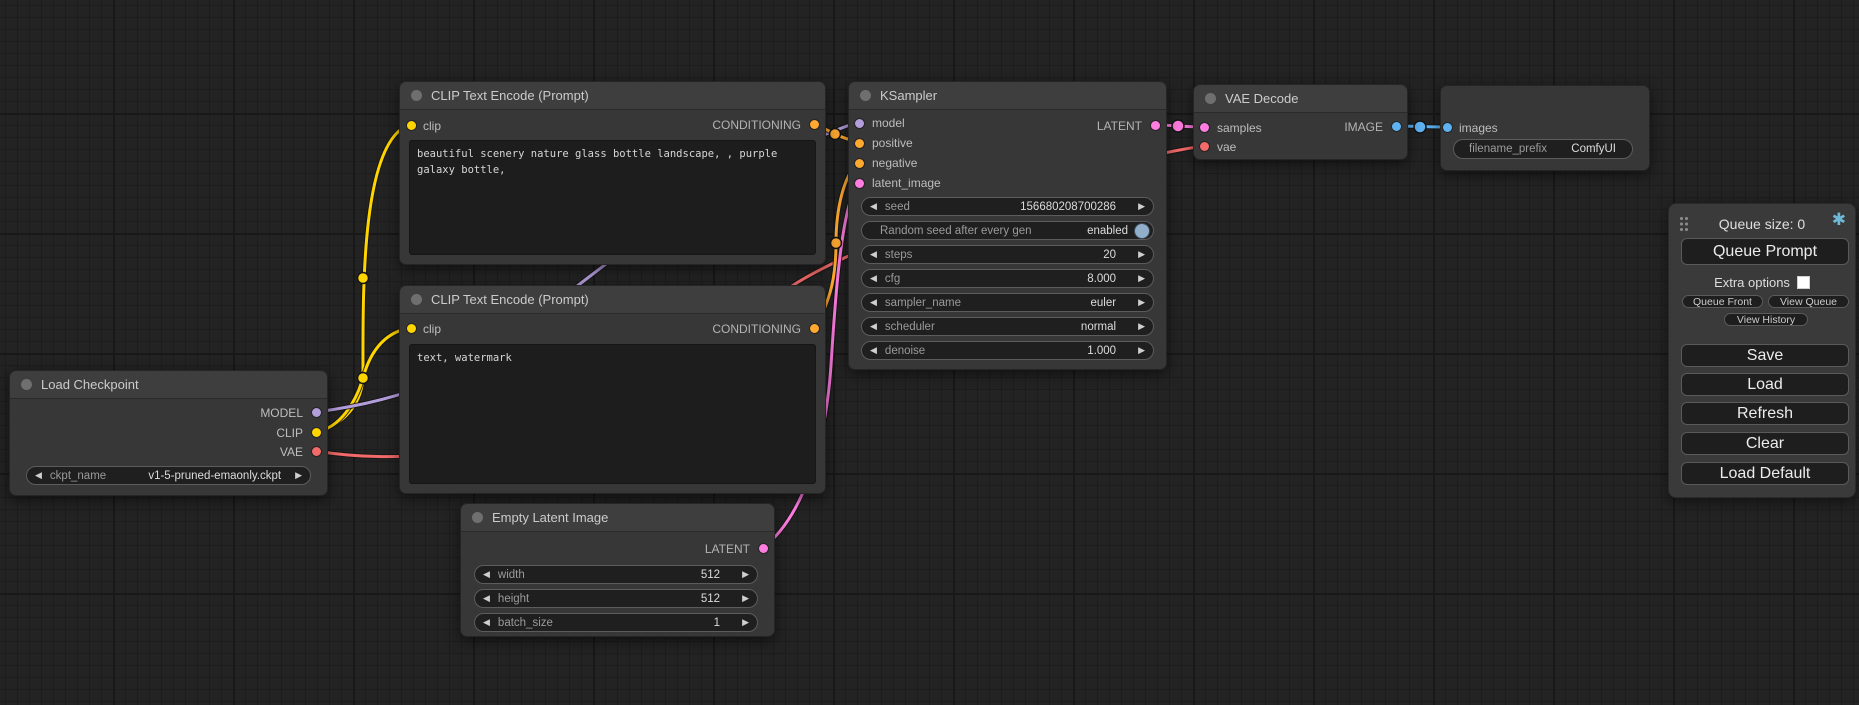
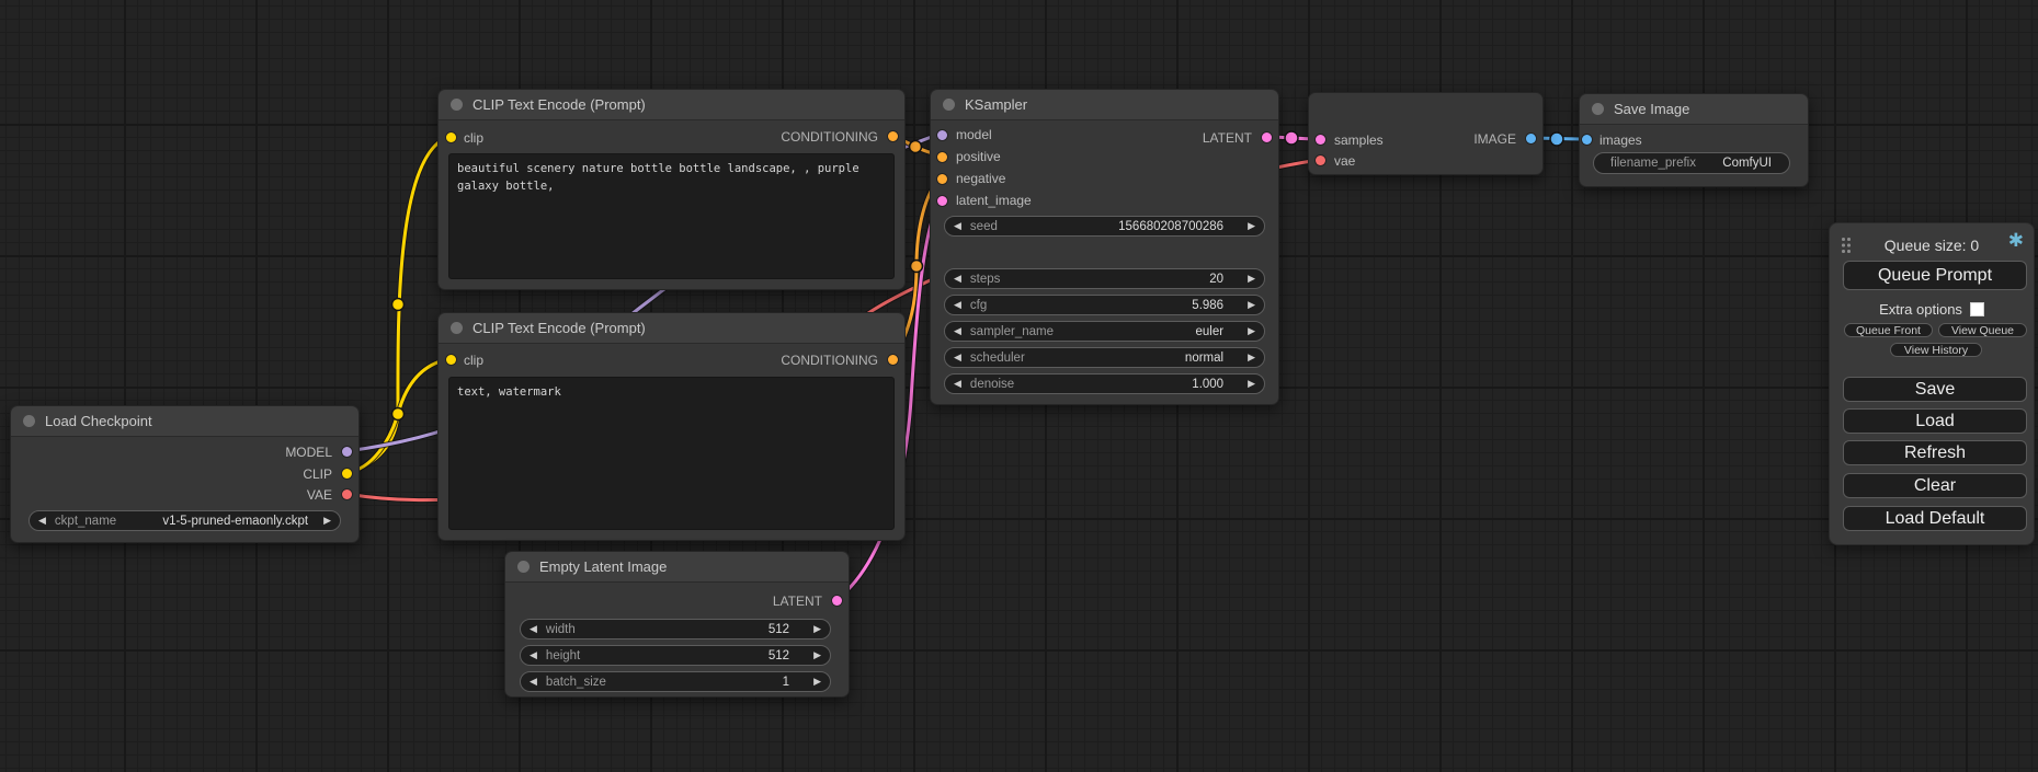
  Load Checkpoint
  MODEL
  CLIP
  VAE
  ◀
  ckpt_name
  v1-5-pruned-emaonly.ckpt
  ▶
  CLIP Text Encode (Prompt)
  clip
  CONDITIONING
- beautiful scenery nature glass bottle landscape, , purple galaxy bottle,
+ beautiful scenery nature bottle bottle landscape, , purple galaxy bottle,
  CLIP Text Encode (Prompt)
  clip
  CONDITIONING
  text, watermark
  KSampler
  model
  positive
  negative
  latent_image
  LATENT
  ◀
  seed
  156680208700286
  ▶
- Random seed after every gen
- enabled
  ◀
  steps
  20
  ▶
  ◀
  cfg
- 8.000
+ 5.986
  ▶
  ◀
  sampler_name
  euler
  ▶
  ◀
  scheduler
  normal
  ▶
  ◀
  denoise
  1.000
  ▶
- VAE Decode
  samples
  vae
  IMAGE
+ Save Image
  images
  filename_prefix
  ComfyUI
  Empty Latent Image
  LATENT
  ◀
  width
  512
  ▶
  ◀
  height
  512
  ▶
  ◀
  batch_size
  1
  ▶
  Queue size: 0
  ✱
  Queue Prompt
  Extra options
  Queue Front
  View Queue
  View History
  Save
  Load
  Refresh
  Clear
  Load Default
